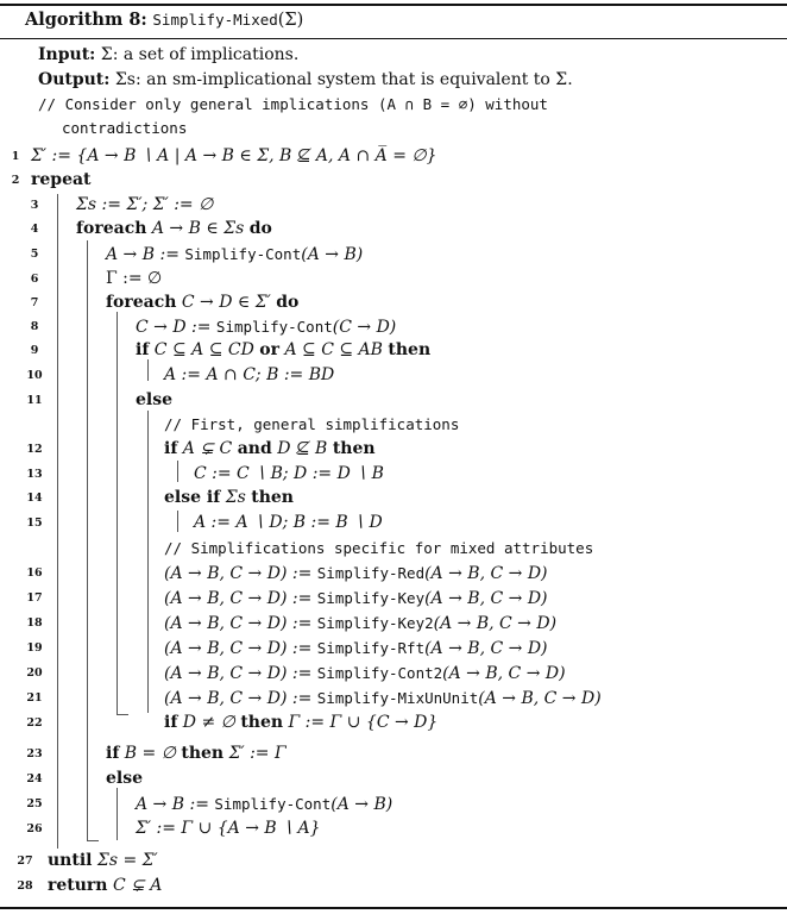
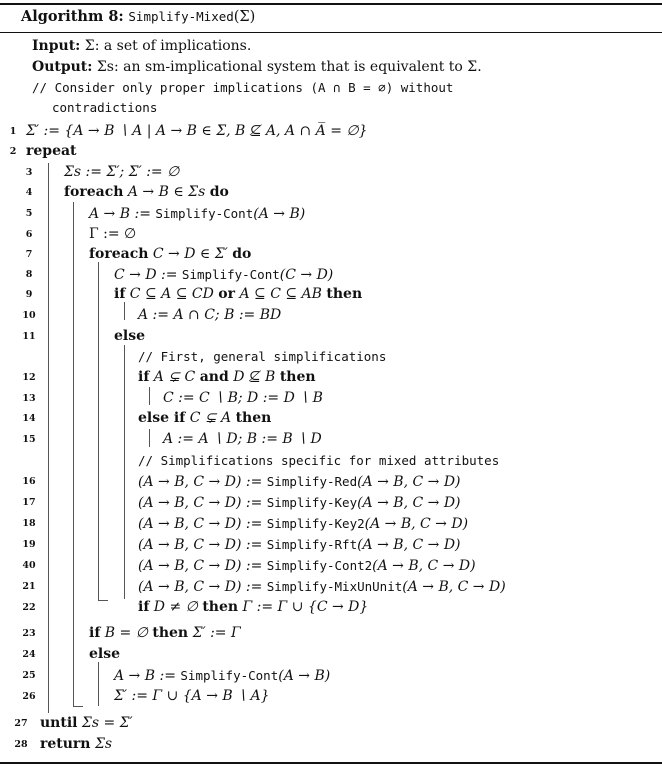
  Algorithm 8: Simplify-Mixed(Σ)
  Input: Σ: a set of implications.
  Output: Σs: an sm-implicational system that is equivalent to Σ.
- // Consider only general implications (A ∩ B = ∅) without
+ // Consider only proper implications (A ∩ B = ∅) without
  contradictions
  1
  Σ′ := {A → B ∖ A | A → B ∈ Σ, B ⊈ A, A ∩ A̅ = ∅}
  2
  repeat
  3
  Σs := Σ′; Σ′ := ∅
  4
  foreach A → B ∈ Σs do
  5
  A → B := Simplify-Cont(A → B)
  6
  Γ := ∅
  7
  foreach C → D ∈ Σ′ do
  8
  C → D := Simplify-Cont(C → D)
  9
  if C ⊆ A ⊆ CD or A ⊆ C ⊆ AB then
  10
  A := A ∩ C; B := BD
  11
  else
  // First, general simplifications
  12
  if A ⊊ C and D ⊈ B then
  13
  C := C ∖ B; D := D ∖ B
  14
- else if Σs then
+ else if C ⊊ A then
  15
  A := A ∖ D; B := B ∖ D
  // Simplifications specific for mixed attributes
  16
  (A → B, C → D) := Simplify-Red(A → B, C → D)
  17
  (A → B, C → D) := Simplify-Key(A → B, C → D)
  18
  (A → B, C → D) := Simplify-Key2(A → B, C → D)
  19
  (A → B, C → D) := Simplify-Rft(A → B, C → D)
- 20
+ 40
  (A → B, C → D) := Simplify-Cont2(A → B, C → D)
  21
  (A → B, C → D) := Simplify-MixUnUnit(A → B, C → D)
  22
  if D ≠ ∅ then Γ := Γ ∪ {C → D}
  23
  if B = ∅ then Σ′ := Γ
  24
  else
  25
  A → B := Simplify-Cont(A → B)
  26
  Σ′ := Γ ∪ {A → B ∖ A}
  27
  until Σs = Σ′
  28
- return C ⊊ A
+ return Σs
